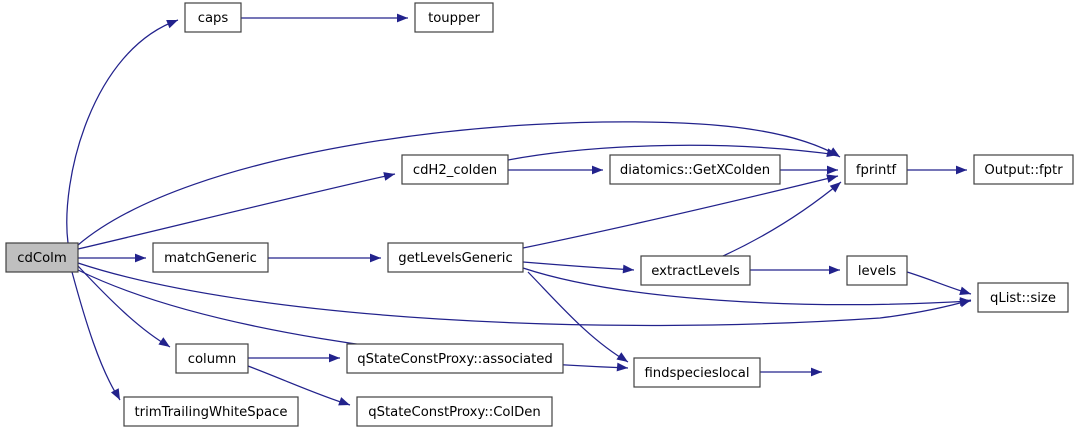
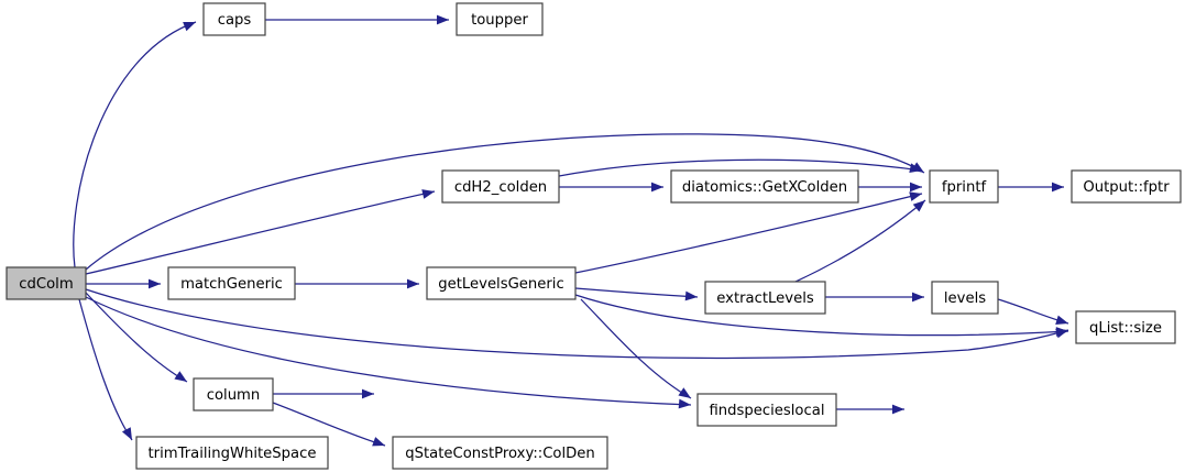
  cdColm
  caps
  toupper
  cdH2_colden
  diatomics::GetXColden
  fprintf
  Output::fptr
  matchGeneric
  getLevelsGeneric
  extractLevels
  levels
  qList::size
  column
- qStateConstProxy::associated
  findspecieslocal
  trimTrailingWhiteSpace
  qStateConstProxy::ColDen
